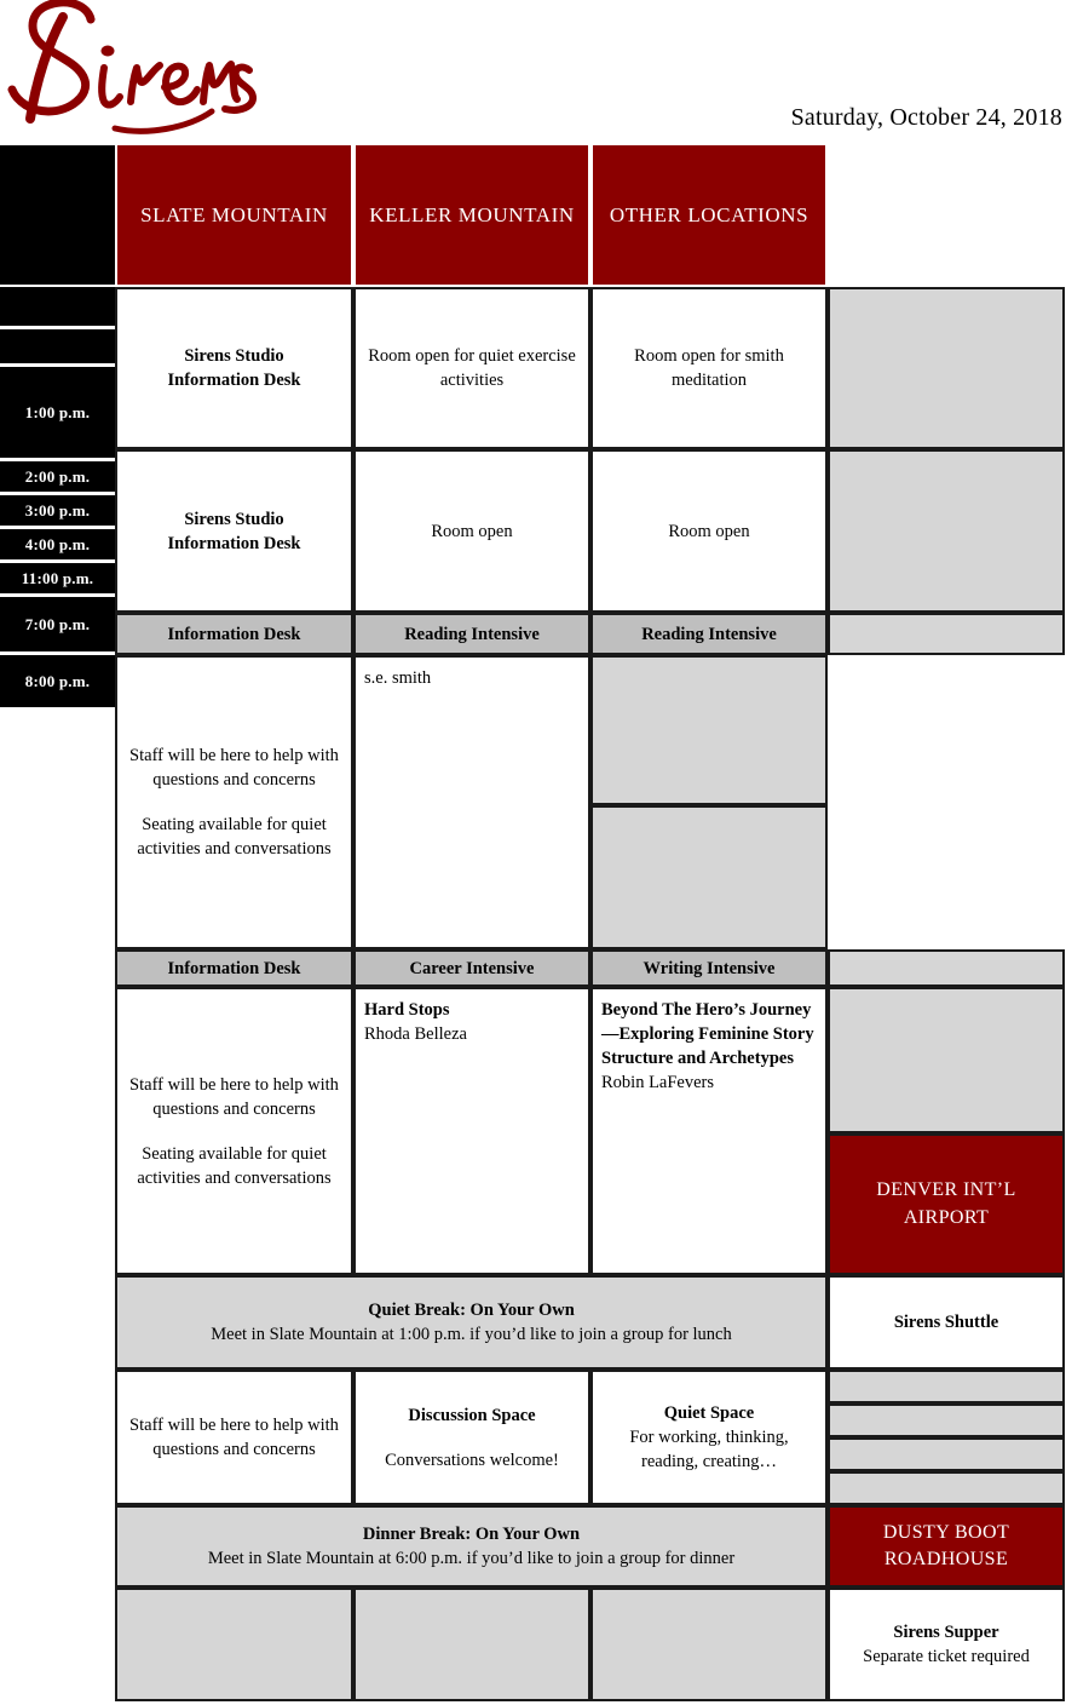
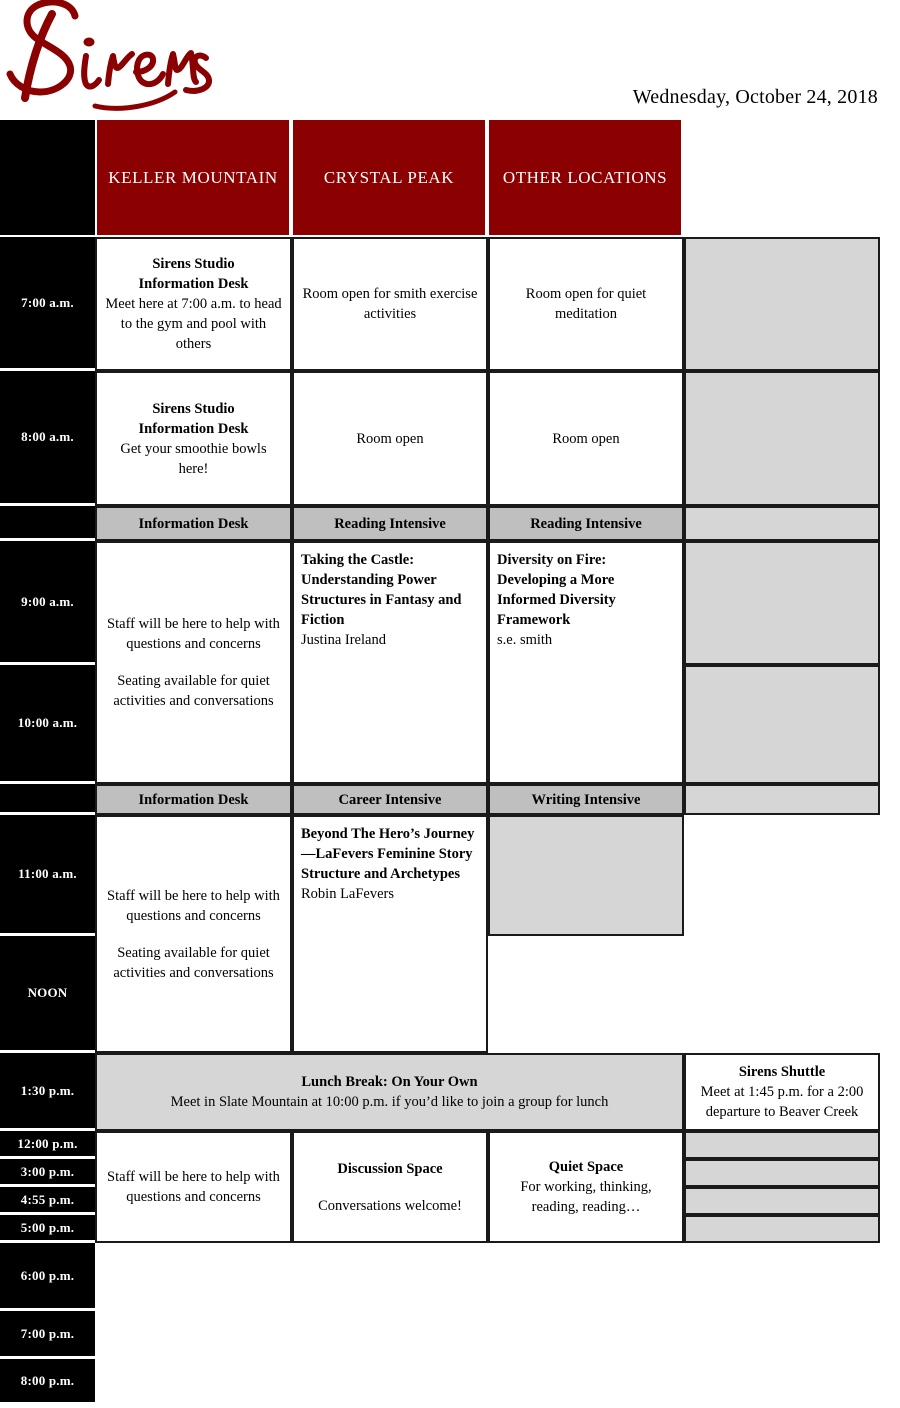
- Saturday, October 24, 2018
+ Wednesday, October 24, 2018
- SLATE MOUNTAIN
  KELLER MOUNTAIN
+ CRYSTAL PEAK
  OTHER LOCATIONS
+ 7:00 a.m.
+ 8:00 a.m.
+ 9:00 a.m.
+ 10:00 a.m.
+ 11:00 a.m.
+ NOON
- 1:00 p.m.
+ 1:30 p.m.
- 2:00 p.m.
+ 12:00 p.m.
  3:00 p.m.
- 4:00 p.m.
+ 4:55 p.m.
- 11:00 p.m.
+ 5:00 p.m.
+ 6:00 p.m.
  7:00 p.m.
  8:00 p.m.
  Sirens Studio
  Information Desk
+ Meet here at 7:00 a.m. to head to the gym and pool with others
- Room open for quiet exercise activities
+ Room open for smith exercise activities
- Room open for smith meditation
+ Room open for quiet meditation
  Sirens Studio
  Information Desk
+ Get your smoothie bowls here!
  Room open
  Room open
  Information Desk
  Reading Intensive
  Reading Intensive
  Staff will be here to help with questions and concerns
  Seating available for quiet activities and conversations
+ Taking the Castle: Understanding Power Structures in Fantasy and Fiction
+ Justina Ireland
+ Diversity on Fire: Developing a More Informed Diversity Framework
  s.e. smith
  Information Desk
  Career Intensive
  Writing Intensive
  Staff will be here to help with questions and concerns
  Seating available for quiet activities and conversations
- Hard Stops
- Rhoda Belleza
- Beyond The Hero’s Journey—Exploring Feminine Story Structure and Archetypes
+ Beyond The Hero’s Journey—LaFevers Feminine Story Structure and Archetypes
  Robin LaFevers
- DENVER INT’L AIRPORT
- Quiet Break: On Your Own
+ Lunch Break: On Your Own
- Meet in Slate Mountain at 1:00 p.m. if you’d like to join a group for lunch
+ Meet in Slate Mountain at 10:00 p.m. if you’d like to join a group for lunch
  Sirens Shuttle
+ Meet at 1:45 p.m. for a 2:00 departure to Beaver Creek
  Staff will be here to help with questions and concerns
  Discussion Space
  Conversations welcome!
  Quiet Space
- For working, thinking, reading, creating…
+ For working, thinking, reading, reading…
- Dinner Break: On Your Own
- Meet in Slate Mountain at 6:00 p.m. if you’d like to join a group for dinner
- DUSTY BOOT ROADHOUSE
- Sirens Supper
- Separate ticket required
